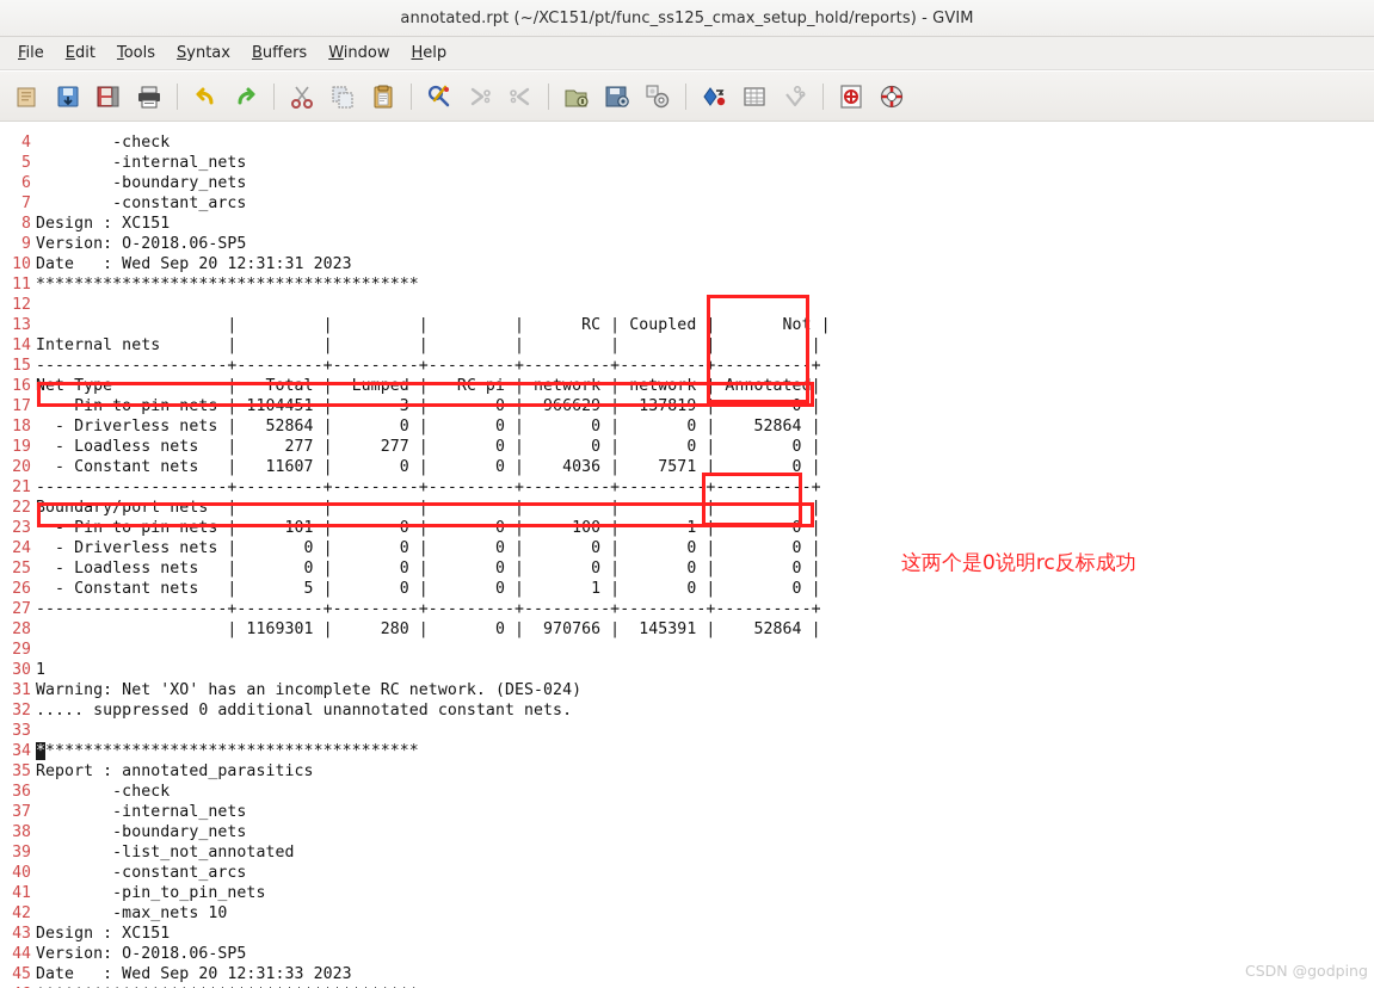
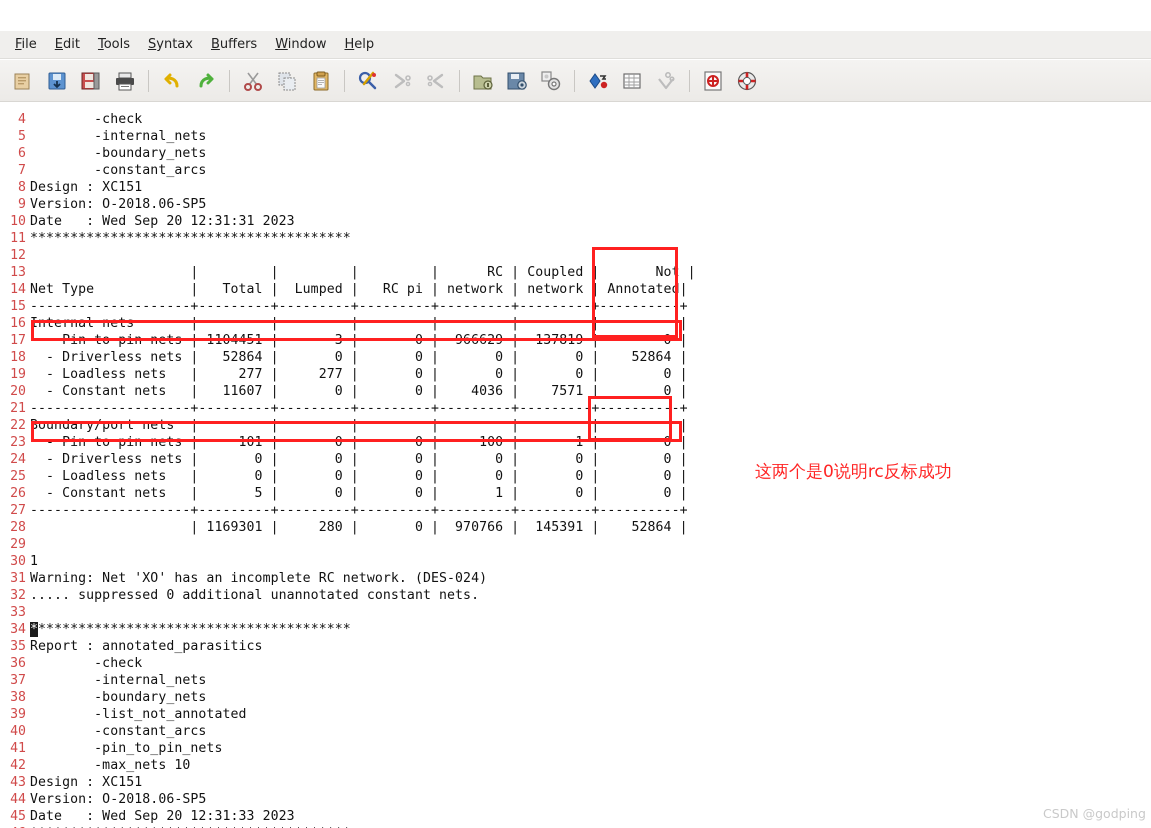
- annotated.rpt (~/XC151/pt/func_ss125_cmax_setup_hold/reports) - GVIM
  File
  Edit
  Tools
  Syntax
  Buffers
  Window
  Help
  4
  -check
  5
  -internal_nets
  6
  -boundary_nets
  7
  -constant_arcs
  8
  Design : XC151
  9
  Version: O-2018.06-SP5
  10
  Date : Wed Sep 20 12:31:31 2023
  11
  ****************************************
  12
  13
  | | | | RC | Coupled | Not |
  14
- Internal nets | | | | | | |
+ Net Type | Total | Lumped | RC pi | network | network | Annotated|
  15
  --------------------+---------+---------+---------+---------+---------+----------+
  16
- Net Type | Total | Lumped | RC pi | network | network | Annotated|
+ Internal nets | | | | | | |
  17
  - Pin to pin nets | 1104451 | 3 | 0 | 966629 | 137819 | 0 |
  18
  - Driverless nets | 52864 | 0 | 0 | 0 | 0 | 52864 |
  19
  - Loadless nets | 277 | 277 | 0 | 0 | 0 | 0 |
  20
  - Constant nets | 11607 | 0 | 0 | 4036 | 7571 | 0 |
  21
  --------------------+---------+---------+---------+---------+---------+----------+
  22
  Boundary/port nets | | | | | | |
  23
  - Pin to pin nets | 101 | 0 | 0 | 100 | 1 | 0 |
  24
  - Driverless nets | 0 | 0 | 0 | 0 | 0 | 0 |
  25
  - Loadless nets | 0 | 0 | 0 | 0 | 0 | 0 |
  26
  - Constant nets | 5 | 0 | 0 | 1 | 0 | 0 |
  27
  --------------------+---------+---------+---------+---------+---------+----------+
  28
  | 1169301 | 280 | 0 | 970766 | 145391 | 52864 |
  29
  30
  1
  31
  Warning: Net 'XO' has an incomplete RC network. (DES-024)
  32
  ..... suppressed 0 additional unannotated constant nets.
  33
  34
  ****************************************
  35
  Report : annotated_parasitics
  36
  -check
  37
  -internal_nets
  38
  -boundary_nets
  39
  -list_not_annotated
  40
  -constant_arcs
  41
  -pin_to_pin_nets
  42
  -max_nets 10
  43
  Design : XC151
  44
  Version: O-2018.06-SP5
  45
  Date : Wed Sep 20 12:31:33 2023
  这两个是0说明rc反标成功
  CSDN @godping
